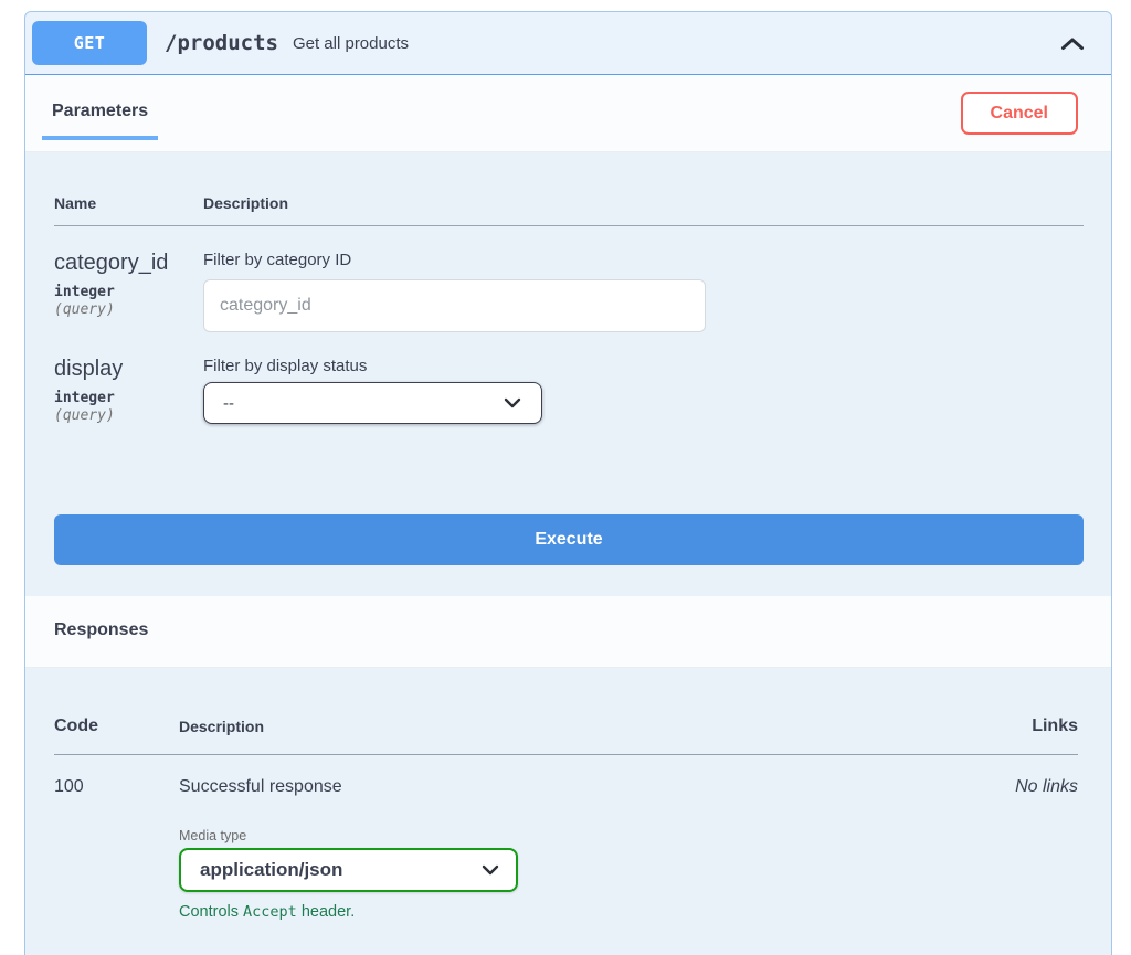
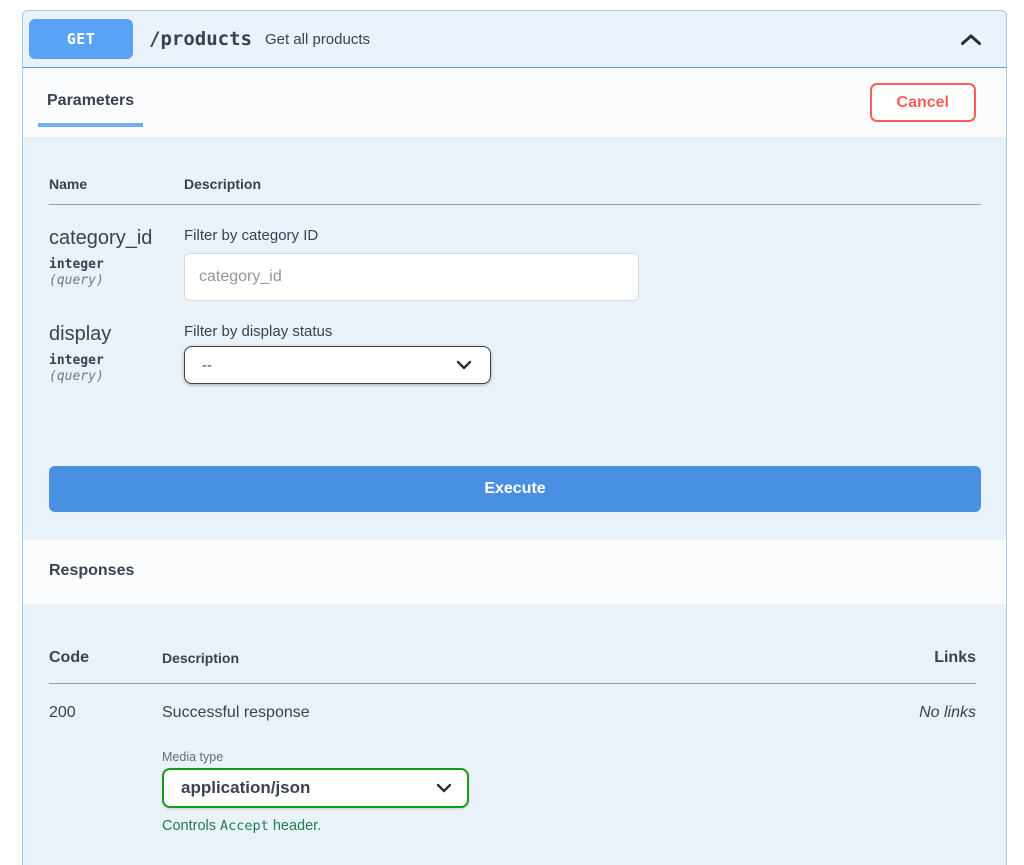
  GET
  /products
  Get all products
  Parameters
  Cancel
  Name	Description
  category_id integer (query)	Filter by category ID category_id
  display integer (query)	Filter by display status --
  Execute
  Responses
  Code	Description	Links
- 100	Successful response Media type application/json Controls Accept header.	No links
+ 200	Successful response Media type application/json Controls Accept header.	No links
